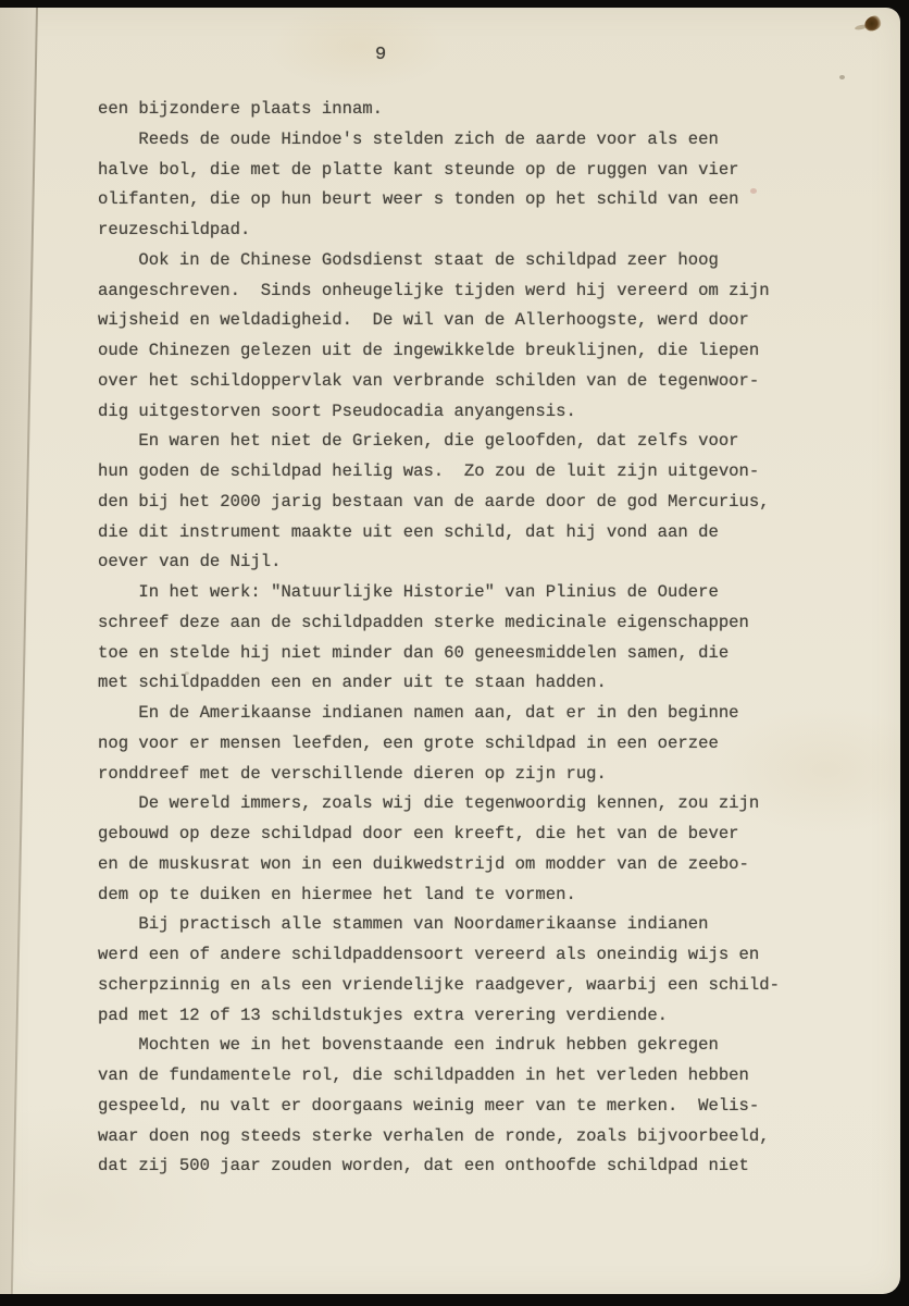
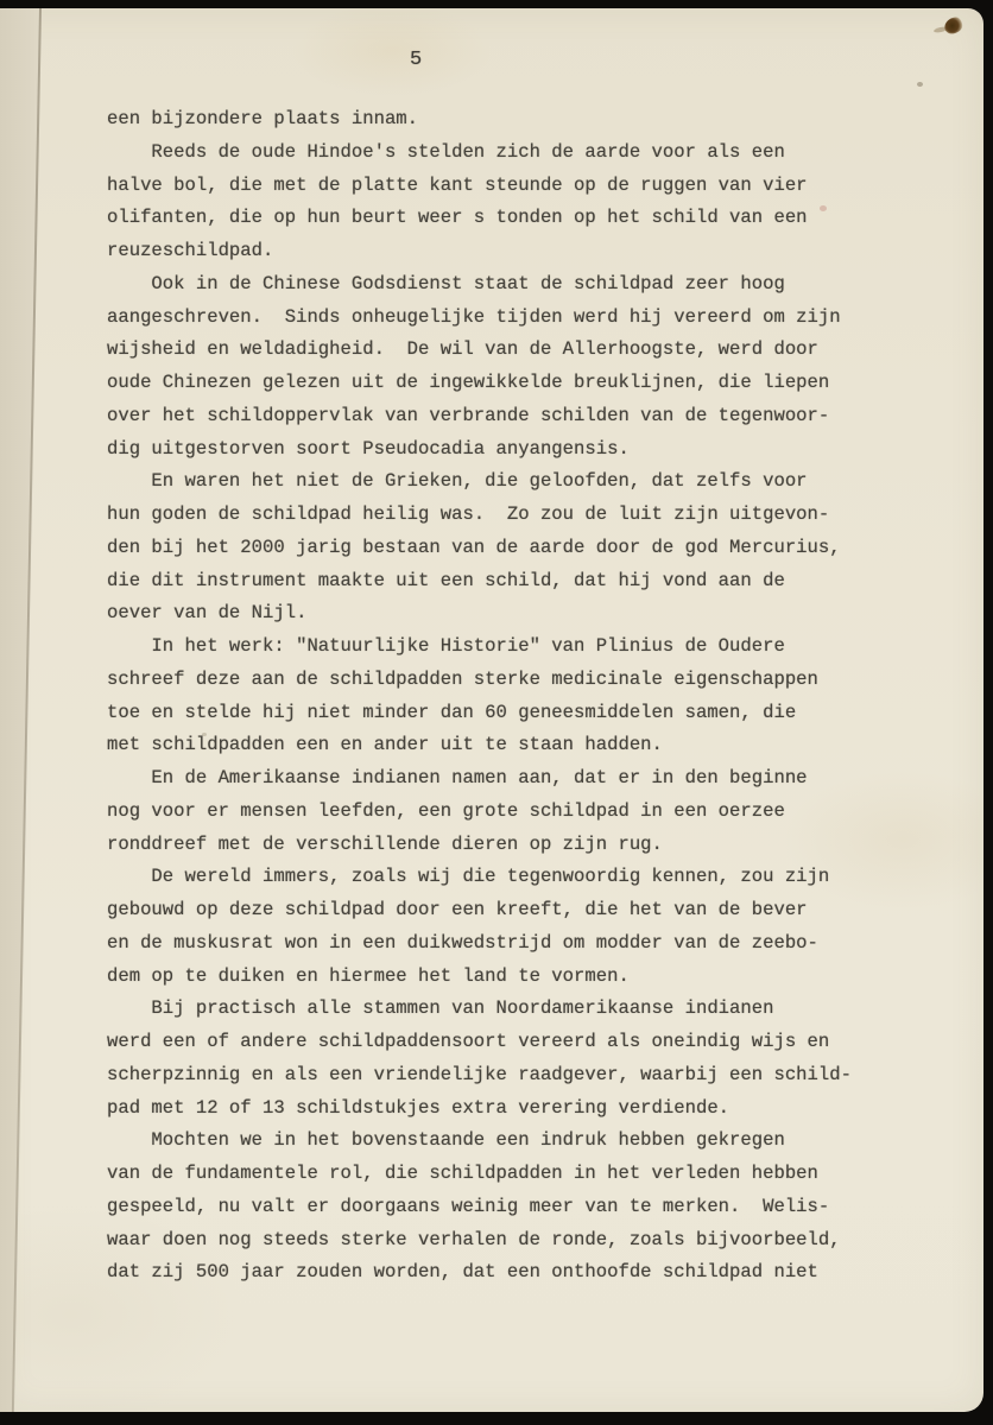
- 9
+ 5
  een bijzondere plaats innam.
  Reeds de oude Hindoe's stelden zich de aarde voor als een
  halve bol, die met de platte kant steunde op de ruggen van vier
  olifanten, die op hun beurt weer s tonden op het schild van een
  reuzeschildpad.
  Ook in de Chinese Godsdienst staat de schildpad zeer hoog
  aangeschreven. Sinds onheugelijke tijden werd hij vereerd om zijn
  wijsheid en weldadigheid. De wil van de Allerhoogste, werd door
  oude Chinezen gelezen uit de ingewikkelde breuklijnen, die liepen
  over het schildoppervlak van verbrande schilden van de tegenwoor-
  dig uitgestorven soort Pseudocadia anyangensis.
  En waren het niet de Grieken, die geloofden, dat zelfs voor
  hun goden de schildpad heilig was. Zo zou de luit zijn uitgevon-
  den bij het 2000 jarig bestaan van de aarde door de god Mercurius,
  die dit instrument maakte uit een schild, dat hij vond aan de
  oever van de Nijl.
  In het werk: "Natuurlijke Historie" van Plinius de Oudere
  schreef deze aan de schildpadden sterke medicinale eigenschappen
  toe en stelde hij niet minder dan 60 geneesmiddelen samen, die
  met schildpadden een en ander uit te staan hadden.
  En de Amerikaanse indianen namen aan, dat er in den beginne
  nog voor er mensen leefden, een grote schildpad in een oerzee
  ronddreef met de verschillende dieren op zijn rug.
  De wereld immers, zoals wij die tegenwoordig kennen, zou zijn
  gebouwd op deze schildpad door een kreeft, die het van de bever
  en de muskusrat won in een duikwedstrijd om modder van de zeebo-
  dem op te duiken en hiermee het land te vormen.
  Bij practisch alle stammen van Noordamerikaanse indianen
  werd een of andere schildpaddensoort vereerd als oneindig wijs en
  scherpzinnig en als een vriendelijke raadgever, waarbij een schild-
  pad met 12 of 13 schildstukjes extra verering verdiende.
  Mochten we in het bovenstaande een indruk hebben gekregen
  van de fundamentele rol, die schildpadden in het verleden hebben
  gespeeld, nu valt er doorgaans weinig meer van te merken. Welis-
  waar doen nog steeds sterke verhalen de ronde, zoals bijvoorbeeld,
  dat zij 500 jaar zouden worden, dat een onthoofde schildpad niet
